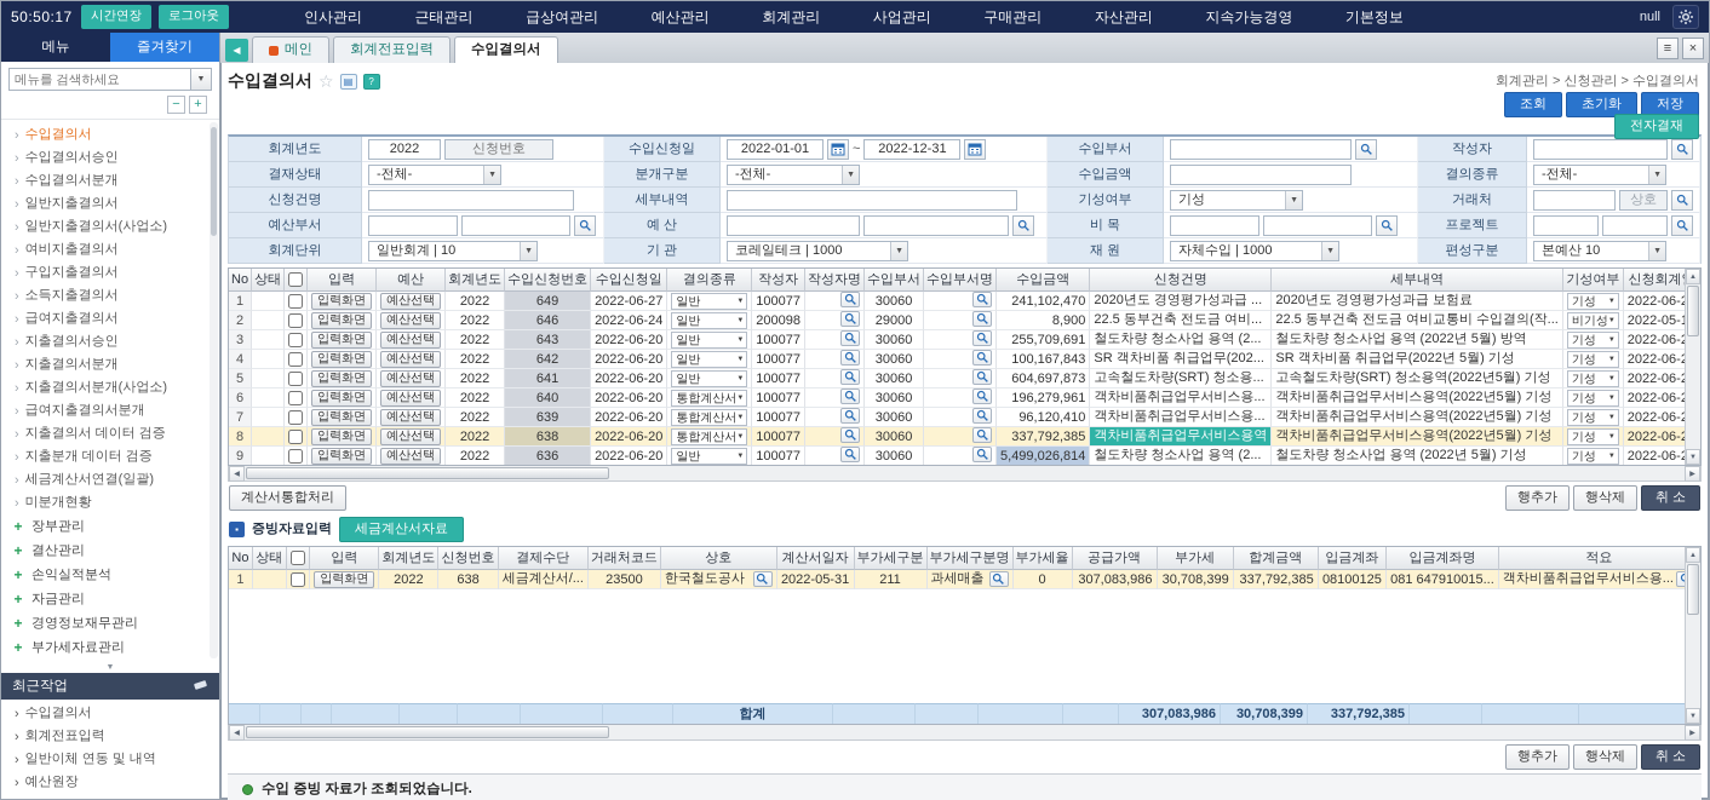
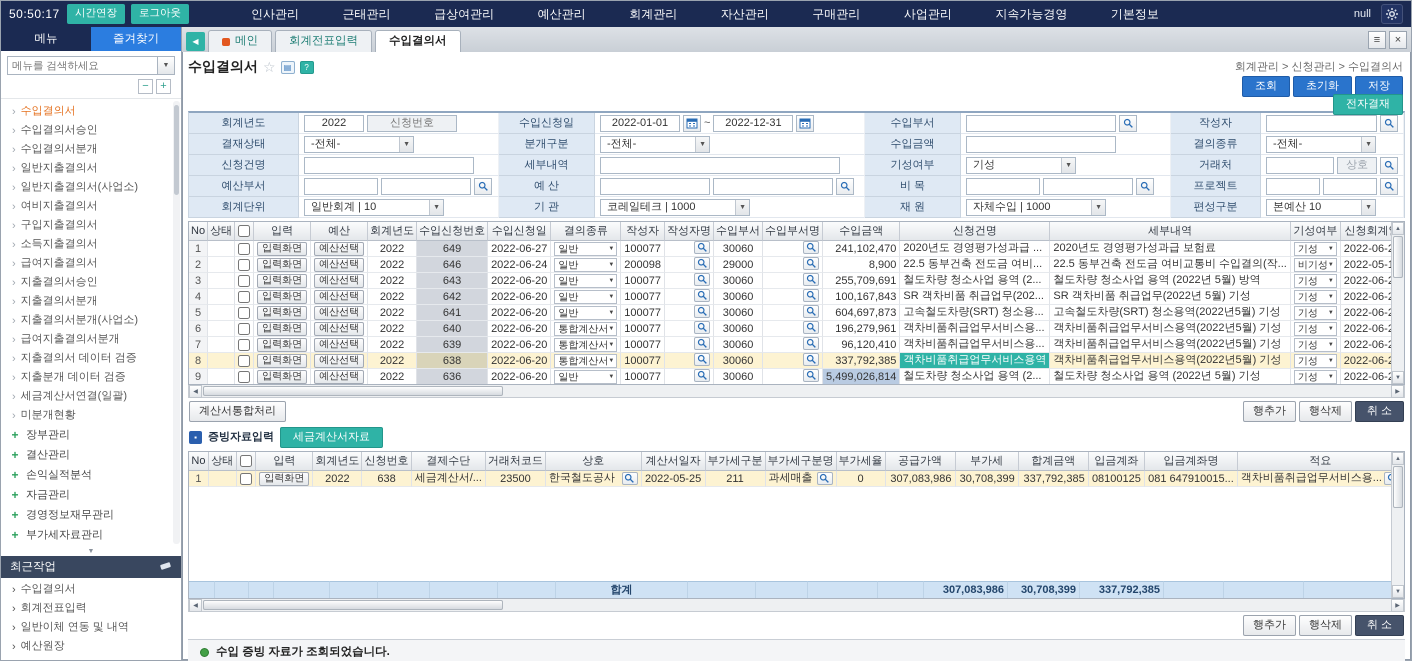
  50:50:17
  시간연장
  로그아웃
  인사관리
  근태관리
  급상여관리
  예산관리
  회계관리
- 사업관리
+ 자산관리
  구매관리
- 자산관리
+ 사업관리
  지속가능경영
  기본정보
  null
  메뉴
  즐겨찾기
  메뉴를 검색하세요
  −
  +
  ›
  수입결의서
  ›
  수입결의서승인
  ›
  수입결의서분개
  ›
  일반지출결의서
  ›
  일반지출결의서(사업소)
  ›
  여비지출결의서
  ›
  구입지출결의서
  ›
  소득지출결의서
  ›
  급여지출결의서
  ›
  지출결의서승인
  ›
  지출결의서분개
  ›
  지출결의서분개(사업소)
  ›
  급여지출결의서분개
  ›
  지출결의서 데이터 검증
  ›
  지출분개 데이터 검증
  ›
  세금계산서연결(일괄)
  ›
  미분개현황
  +
  장부관리
  +
  결산관리
  +
  손익실적분석
  +
  자금관리
  +
  경영정보재무관리
  +
  부가세자료관리
  최근작업
  ›
  수입결의서
  ›
  회계전표입력
  ›
  일반이체 연동 및 내역
  ›
  예산원장
  ◀
  메인
  회계전표입력
  수입결의서
  ≡
  ×
  수입결의서
  ☆
  ▤
  ?
  회계관리 > 신청관리 > 수입결의서
  조회
  초기화
  저장
  전자결재
  회계년도
  2022
  신청번호
  수입신청일
  2022-01-01
  ~
  2022-12-31
  수입부서
  작성자
  결재상태
  -전체-
  분개구분
  -전체-
  수입금액
  결의종류
  -전체-
  신청건명
  세부내역
  기성여부
  기성
  거래처
  상호
  예산부서
  예 산
  비 목
  프로젝트
  회계단위
  일반회계 | 10
  기 관
  코레일테크 | 1000
  재 원
  자체수입 | 1000
  편성구분
  본예산 10
  No	상태		입력	예산	회계년도	수입신청번호	수입신청일	결의종류	작성자	작성자명	수입부서	수입부서명	수입금액	신청건명	세부내역	기성여부	신청회계
  1			입력화면	예산선택	2022	649	2022-06-27	일반	100077		30060		241,102,470	2020년도 경영평가성과급 ...	2020년도 경영평가성과급 보험료	기성	2022-06-
  2			입력화면	예산선택	2022	646	2022-06-24	일반	200098		29000		8,900	22.5 동부건축 전도금 여비...	22.5 동부건축 전도금 여비교통비 수입결의(작...	비기성	2022-05-
  3			입력화면	예산선택	2022	643	2022-06-20	일반	100077		30060		255,709,691	철도차량 청소사업 용역 (2...	철도차량 청소사업 용역 (2022년 5월) 방역	기성	2022-06-
  4			입력화면	예산선택	2022	642	2022-06-20	일반	100077		30060		100,167,843	SR 객차비품 취급업무(202...	SR 객차비품 취급업무(2022년 5월) 기성	기성	2022-06-
  5			입력화면	예산선택	2022	641	2022-06-20	일반	100077		30060		604,697,873	고속철도차량(SRT) 청소용...	고속철도차량(SRT) 청소용역(2022년5월) 기성	기성	2022-06-
  6			입력화면	예산선택	2022	640	2022-06-20	통합계산서	100077		30060		196,279,961	객차비품취급업무서비스용...	객차비품취급업무서비스용역(2022년5월) 기성	기성	2022-06-
  7			입력화면	예산선택	2022	639	2022-06-20	통합계산서	100077		30060		96,120,410	객차비품취급업무서비스용...	객차비품취급업무서비스용역(2022년5월) 기성	기성	2022-06-
  8			입력화면	예산선택	2022	638	2022-06-20	통합계산서	100077		30060		337,792,385	객차비품취급업무서비스용역	객차비품취급업무서비스용역(2022년5월) 기성	기성	2022-06-
  9			입력화면	예산선택	2022	636	2022-06-20	일반	100077		30060		5,499,026,814	철도차량 청소사업 용역 (2...	철도차량 청소사업 용역 (2022년 5월) 기성	기성	2022-06-
  계산서통합처리
  행추가
  행삭제
  취 소
  ▪
  증빙자료입력
  세금계산서자료
  No	상태		입력	회계년도	신청번호	결제수단	거래처코드	상호	계산서일자	부가세구분	부가세구분명	부가세율	공급가액	부가세	합계금액	입금계좌	입금계좌명	적요
- 1			입력화면	2022	638	세금계산서/...	23500	한국철도공사	2022-05-31	211	과세매출	0	307,083,986	30,708,399	337,792,385	08100125	081 647910015...	객차비품취급업무서비스용...
+ 1			입력화면	2022	638	세금계산서/...	23500	한국철도공사	2022-05-25	211	과세매출	0	307,083,986	30,708,399	337,792,385	08100125	081 647910015...	객차비품취급업무서비스용...
  								합계					307,083,986	30,708,399	337,792,385
  행추가
  행삭제
  취 소
  수입 증빙 자료가 조회되었습니다.
